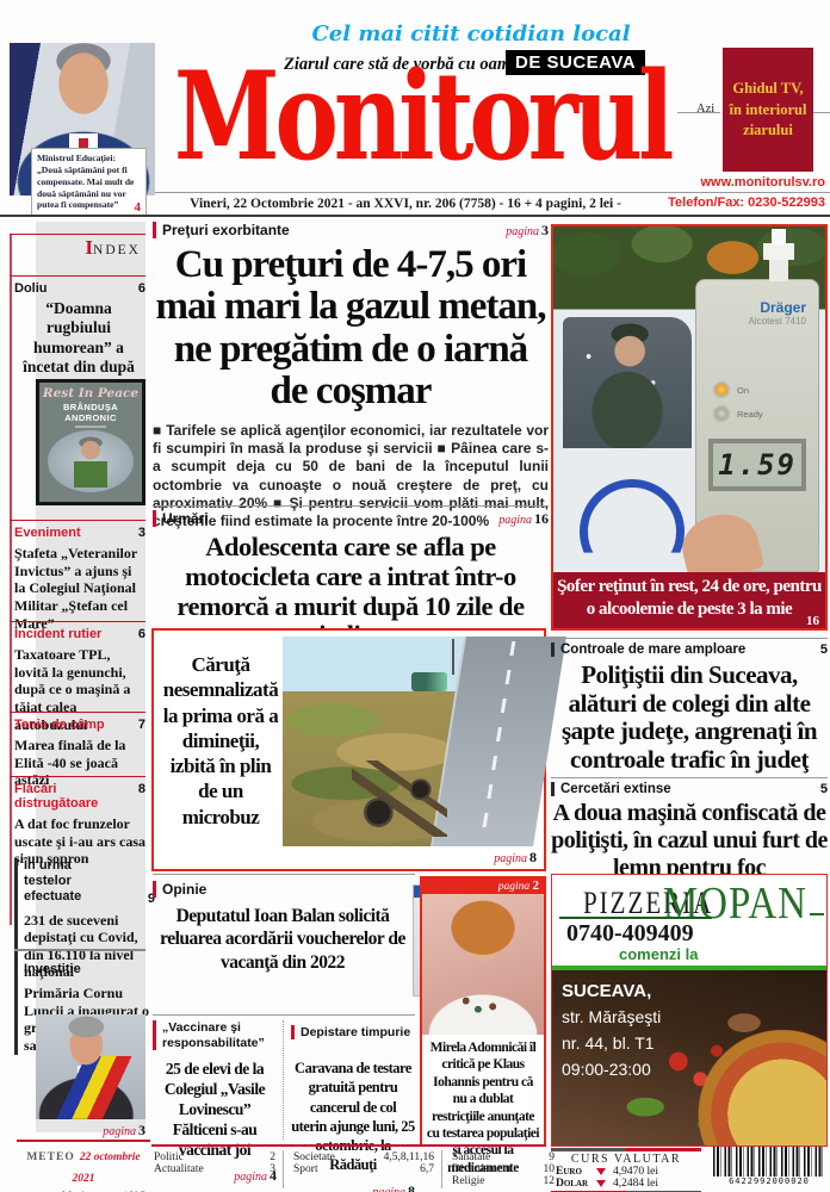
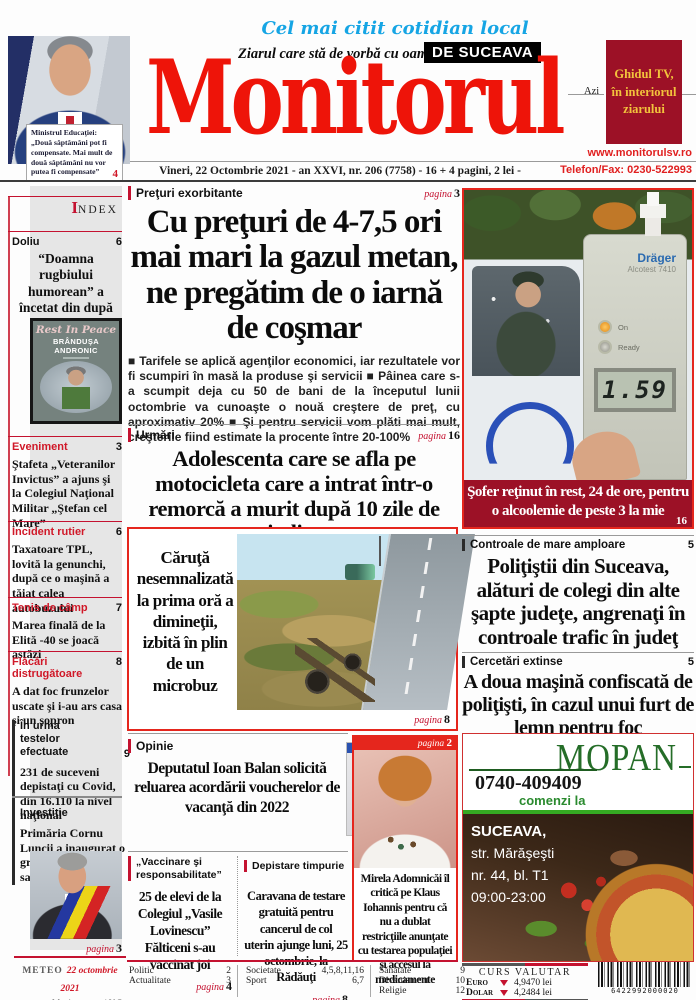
  Cel mai citit cotidian local
  Ministrul Educaţiei: „Două săptămâni pot fi compensate. Mai mult de două săptămâni nu vor putea fi compensate”
  4
  Ziarul care stă de vorbă cu oam
  DE SUCEAVA
  Monitorul
  Azi
  Ghidul TV,
  în interiorul
  ziarului
  www.monitorulsv.ro
  Telefon/Fax: 0230-522993
  Vineri, 22 Octombrie 2021 - an XXVI, nr. 206 (7758) - 16 + 4 pagini, 2 lei -
  INDEX
  Doliu
  6
  “Doamna rugbiului humorean” a încetat din după
  Rest In Peace
  BRÂNDUŞA ANDRONIC
  Eveniment
  3
  Ştafeta „Veteranilor Invictus” a ajuns şi la Colegiul Naţional Militar „Ştefan cel Mare”
  Incident rutier
  6
  Taxatoare TPL, lovită la genunchi, după ce o maşină a tăiat calea autobuzului
  Tenis de câmp
  7
  Marea finală de la Elită -40 se joacă astăzi
  Flăcări distrugătoare
  8
  A dat foc frunzelor uscate şi i-au ars casa şi un şopron
  În urma testelor efectuate
  9
  231 de suceveni depistaţi cu Covid, din 16.110 la nivel naţional
  Investiţie
  pagina 3
  METEO 22 octombrie 2021
  Preţuri exorbitante
  pagina 3
  Cu preţuri de 4-7,5 ori mai mari la gazul metan, ne pregătim de o iarnă de coşmar
  ■ Tarifele se aplică agenţilor economici, iar rezultatele vor fi scumpiri în masă la produse şi servicii ■ Pâinea care s-a scumpit deja cu 50 de bani de la începutul lunii octombrie va cunoaşte o nouă creştere de preţ, cu aproximativ 20% ■ Şi pentru servicii vom plăti mai mult, creşterile fiind estimate la procente între 20-100%
  Urmări
  pagina 16
  Adolescenta care se afla pe motocicleta care a intrat într-o remorcă a murit după 10 zile de
  Căruţă nesemnalizată la prima oră a dimineţii, izbită în plin de un microbuz
  pagina 8
  Opinie
  Deputatul Ioan Balan solicită reluarea acordării voucherelor de vacanţă din 2022
  „Vaccinare şi responsabilitate”
  25 de elevi de la Colegiul „Vasile Lovinescu” Fălticeni s-au vaccinat joi
  pagina 4
  Depistare timpurie
  Caravana de testare gratuită pentru cancerul de col uterin ajunge luni, 25 Rădăuţi
  pagina 2
  Mirela Adomnicăi îl critică pe Klaus Iohannis pentru că nu a dublat restricţiile anunţate cu testarea populaţiei şi accesul la medicamente
  Dräger
  Alcotest 7410
  On
  Ready
  1.59
  Şofer reţinut în rest, 24 de ore, pentru o alcoolemie de peste 3 la mie
  16
  Controale de mare amploare
  5
  Poliţiştii din Suceava, alături de colegi din alte şapte judeţe, angrenaţi în controale trafic în judeţ
  Cercetări extinse
  5
  A doua maşină confiscată de poliţişti, în cazul unui furt de lemn pentru foc
- PIZZERIA
  MOPAN
  0740-409409
  comenzi la
  SUCEAVA,
  str. Mărăşeşti
  nr. 44, bl. T1
  09:00-23:00
  Politic
  2
  Actualitate
  3
  Societate
  4,5,8,11,16
  Sport
  6,7
  Sănătate
  9
  Divertisment
  10
  Religie
  12
  CURS VALUTAR
  Euro
  4,9470 lei
  Dolar
  4,2484 lei
  6422992000020
